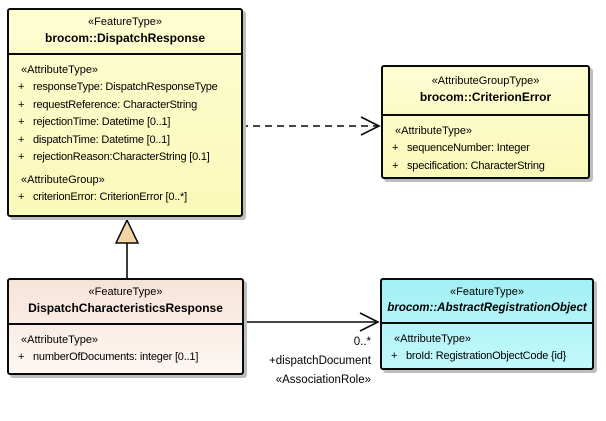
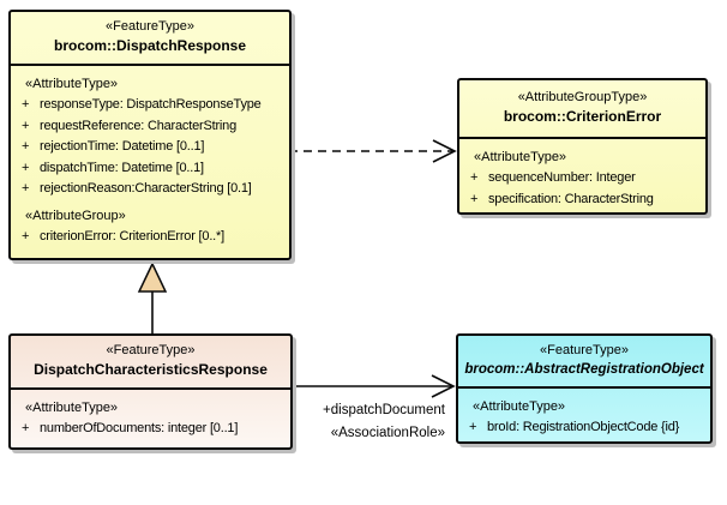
  «FeatureType»
  brocom::DispatchResponse
  «AttributeType»
  +
  responseType: DispatchResponseType
  +
  requestReference: CharacterString
  +
  rejectionTime: Datetime [0..1]
  +
  dispatchTime: Datetime [0..1]
  +
  rejectionReason:CharacterString [0.1]
  «AttributeGroup»
  +
  criterionError: CriterionError [0..*]
  «AttributeGroupType»
  brocom::CriterionError
  «AttributeType»
  +
  sequenceNumber: Integer
  +
  specification: CharacterString
  «FeatureType»
  DispatchCharacteristicsResponse
  «AttributeType»
  +
  numberOfDocuments: integer [0..1]
  «FeatureType»
  brocom::AbstractRegistrationObject
  «AttributeType»
  +
  broId: RegistrationObjectCode {id}
- 0..*
  +dispatchDocument
  «AssociationRole»
